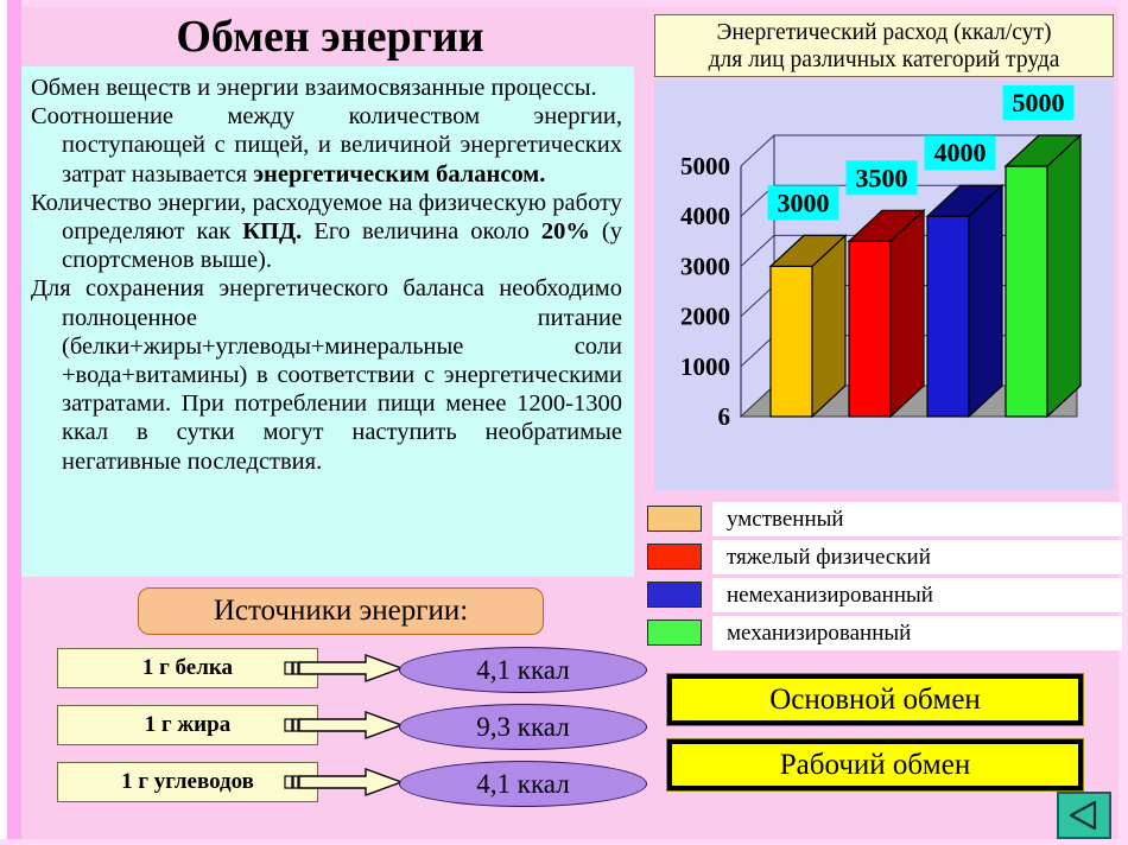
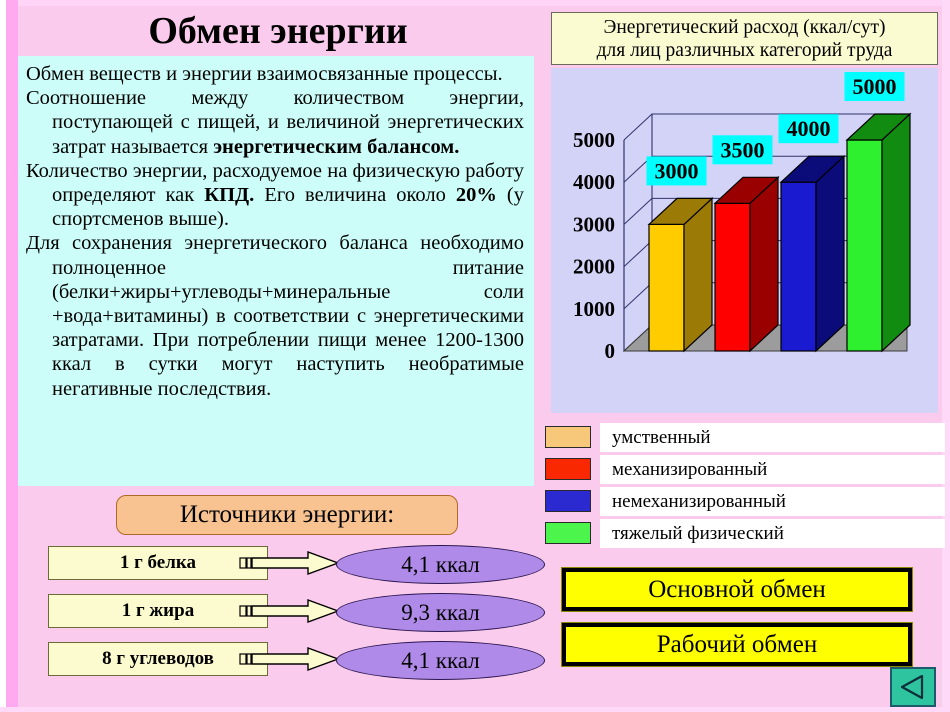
  Обмен энергии
  Обмен веществ и энергии взаимосвязанные процессы.
  Соотношение между количеством энергии, поступающей с пищей, и величиной энергетических затрат называется энергетическим балансом.
  Количество энергии, расходуемое на физическую работу определяют как КПД. Его величина около 20% (у спортсменов выше).
  Для сохранения энергетического баланса необходимо полноценное питание (белки+жиры+углеводы+минеральные соли +вода+витамины) в соответствии с энергетическими затратами. При потреблении пищи менее 1200-1300 ккал в сутки могут наступить необратимые негативные последствия.
  Источники энергии:
  1 г белка
  4,1 ккал
  1 г жира
  9,3 ккал
- 1 г углеводов
+ 8 г углеводов
  4,1 ккал
  Энергетический расход (ккал/сут)
  для лиц различных категорий труда
- 6
+ 0
  1000
  2000
  3000
  4000
  5000
  3000
  3500
  4000
  5000
  умственный
- тяжелый физический
+ механизированный
  немеханизированный
- механизированный
+ тяжелый физический
  Основной обмен
  Рабочий обмен
